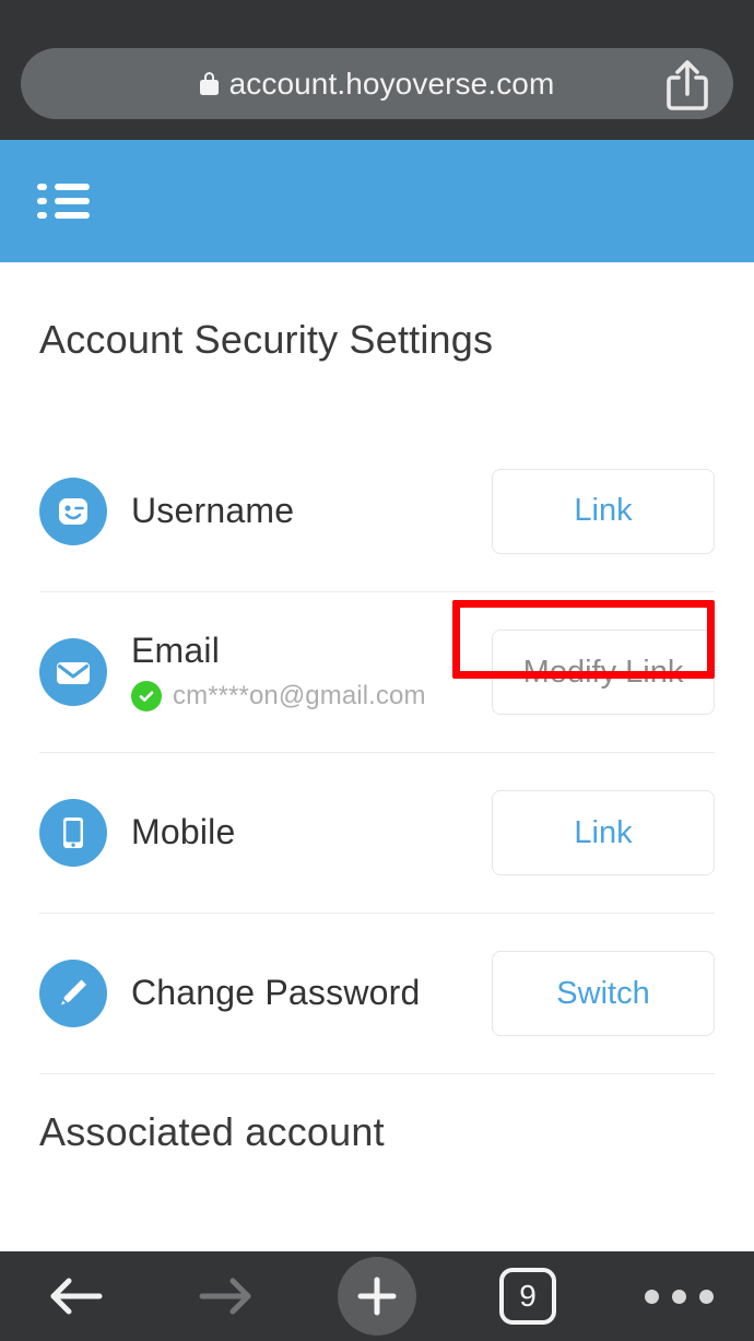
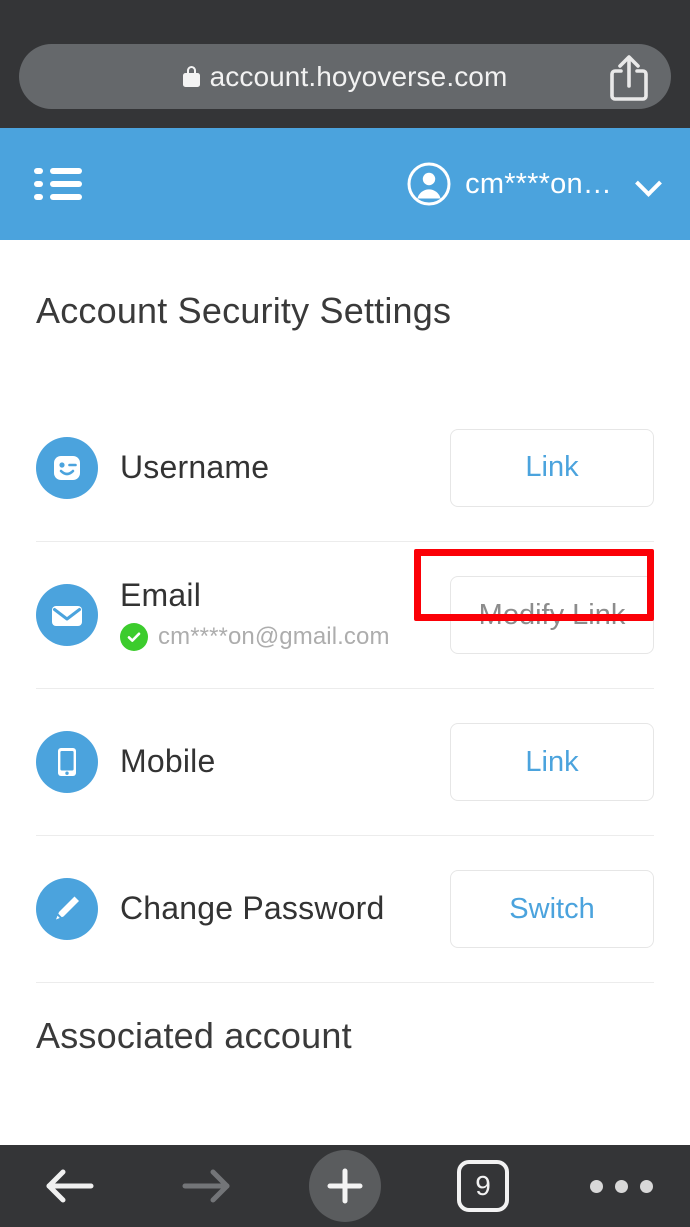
  account.hoyoverse.com
+ cm****on…
  Account Security Settings
  Username
  Link
  Email
  cm****on@gmail.com
  Modify Link
  Mobile
  Link
  Change Password
  Switch
  Associated account
  9
